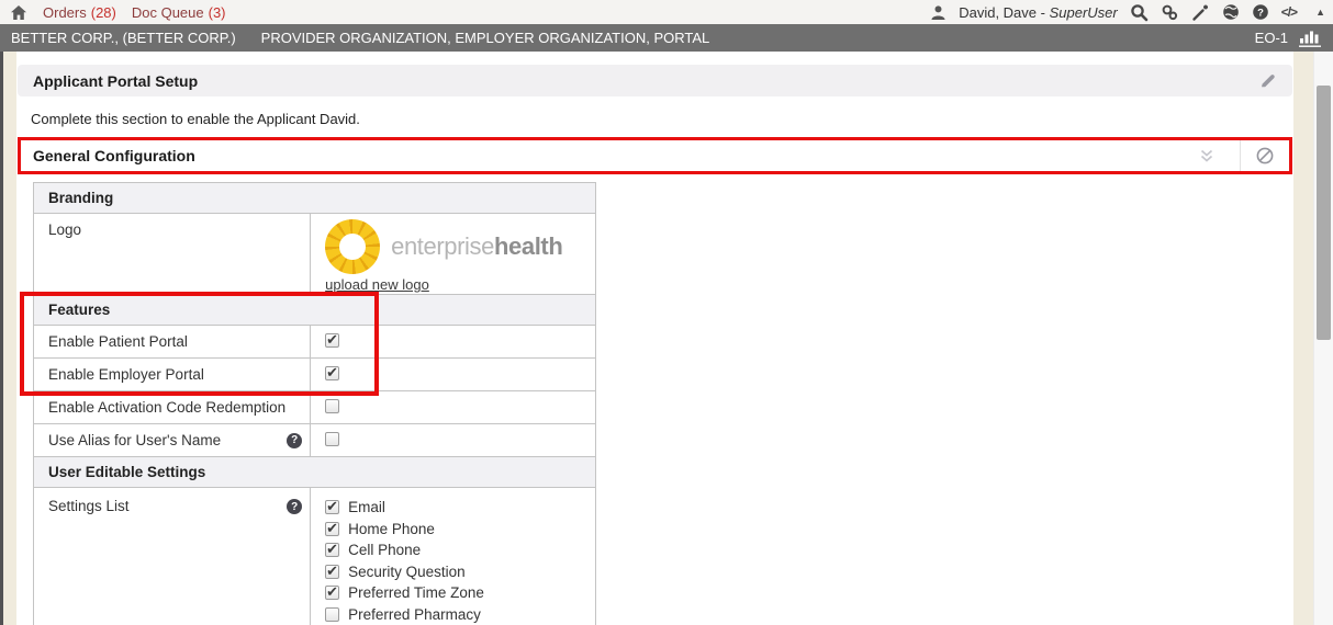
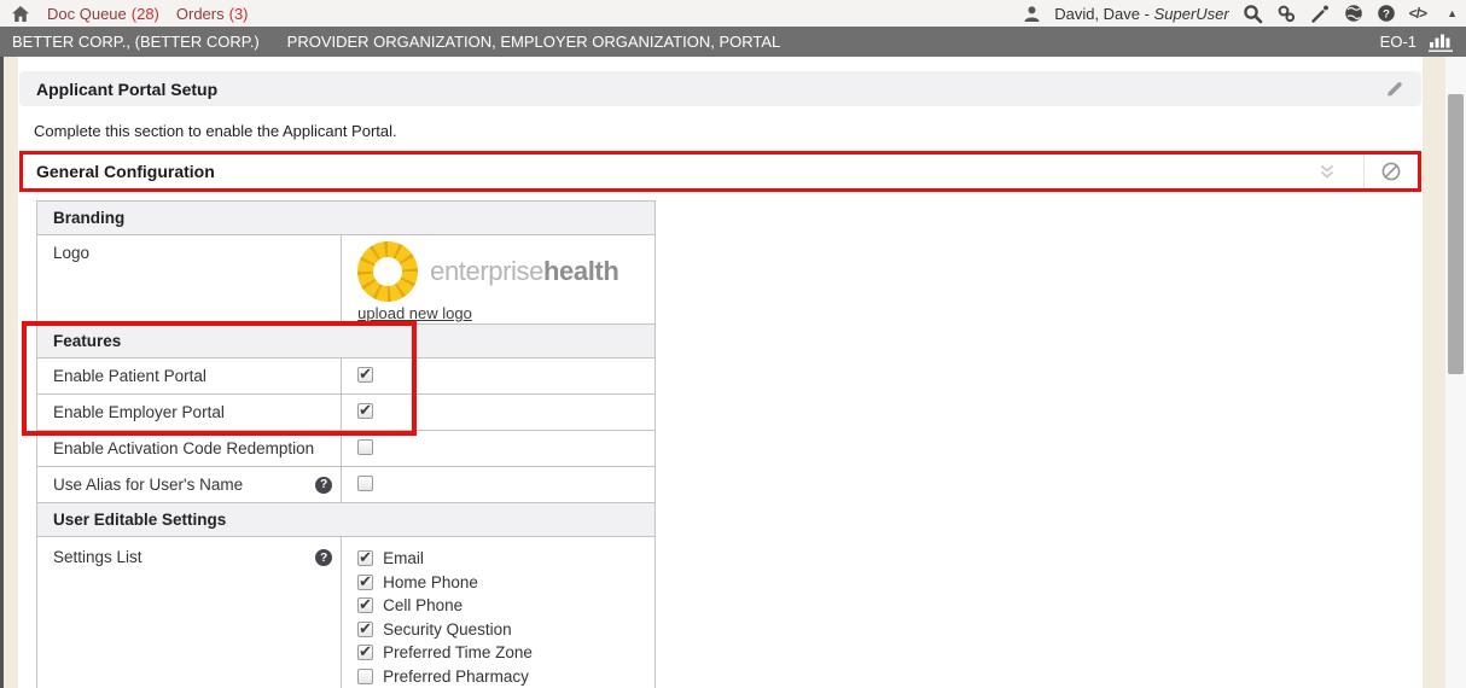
- Orders
+ Doc Queue
  (28)
- Doc Queue
+ Orders
  (3)
  David, Dave - SuperUser
  ?
  </>
  ▲
  BETTER CORP., (BETTER CORP.)
  PROVIDER ORGANIZATION, EMPLOYER ORGANIZATION, PORTAL
  EO-1
  Applicant Portal Setup
- Complete this section to enable the Applicant David.
+ Complete this section to enable the Applicant Portal.
  General Configuration
  Branding
  Logo	enterprisehealth upload new logo
  Features
  Enable Patient Portal
  Enable Employer Portal
  Enable Activation Code Redemption
  Use Alias for User's Name ?
  User Editable Settings
  Settings List ?	Email Home Phone Cell Phone Security Question Preferred Time Zone Preferred Pharmacy
